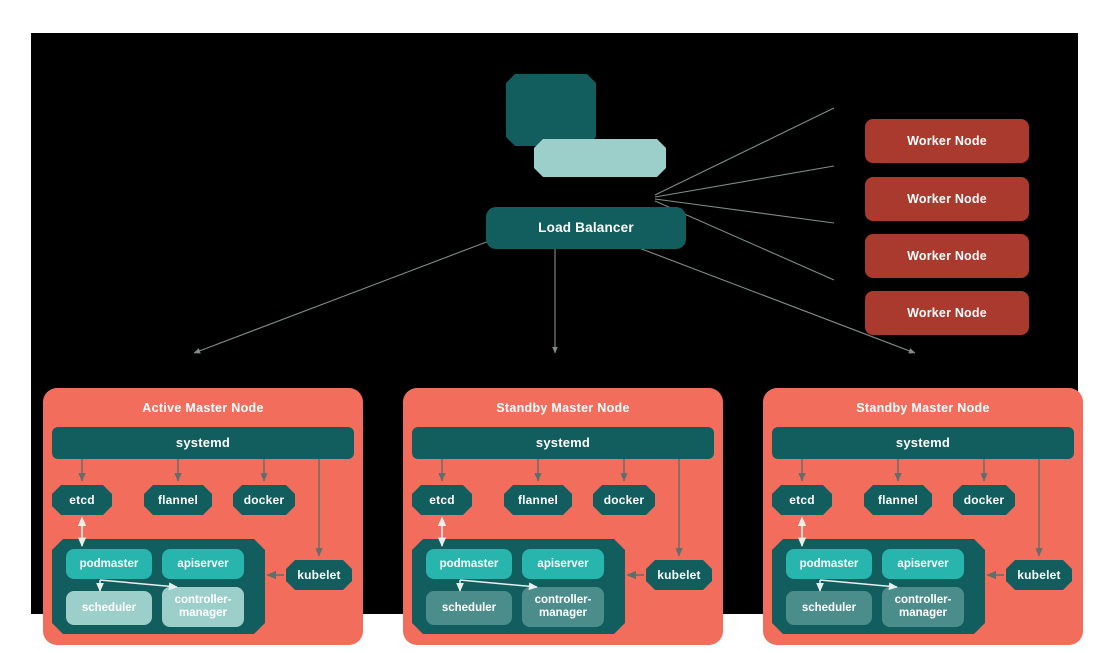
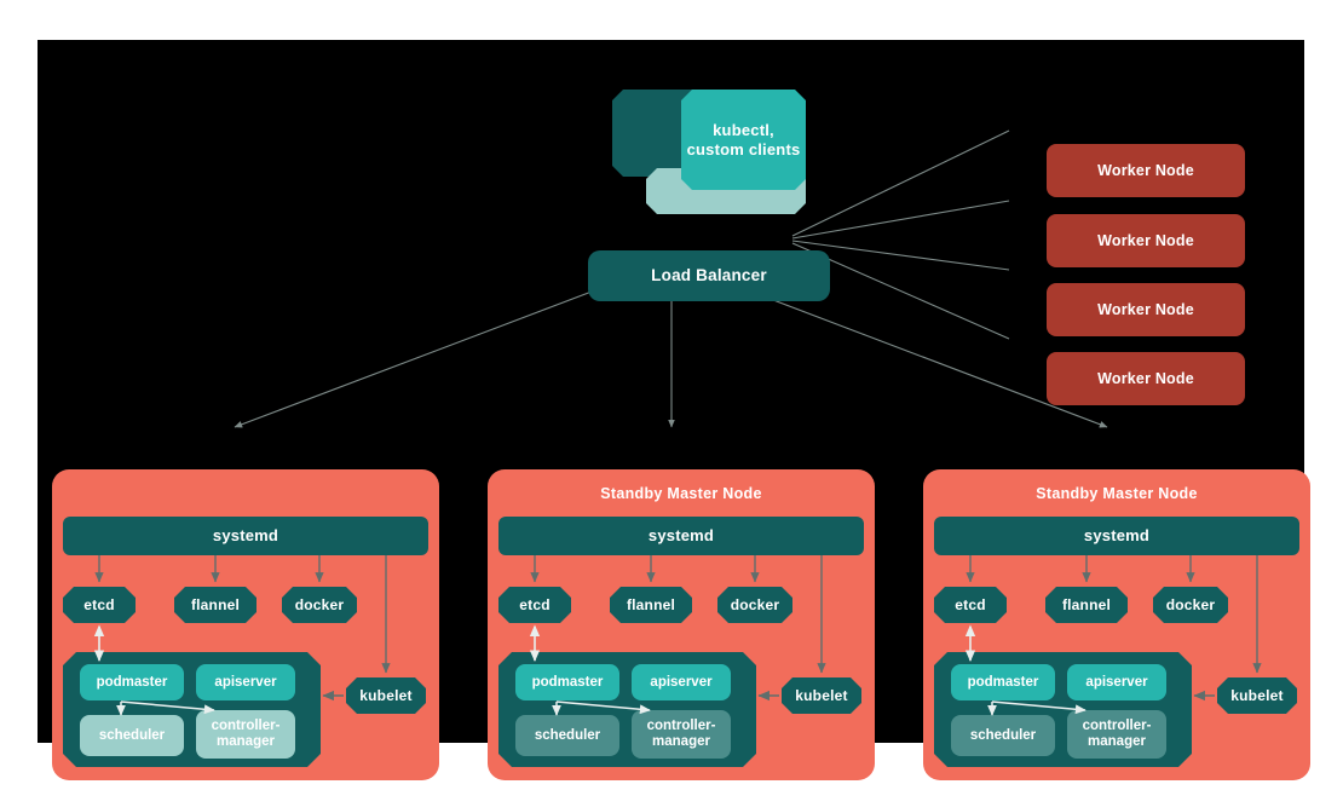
+ kubectl,
+ custom clients
  Load Balancer
  Worker Node
  Worker Node
  Worker Node
  Worker Node
- Active Master Node
  systemd
  etcd
  flannel
  docker
  podmaster
  apiserver
  scheduler
  controller-
  manager
  kubelet
  Standby Master Node
  systemd
  etcd
  flannel
  docker
  podmaster
  apiserver
  scheduler
  controller-
  manager
  kubelet
  Standby Master Node
  systemd
  etcd
  flannel
  docker
  podmaster
  apiserver
  scheduler
  controller-
  manager
  kubelet
